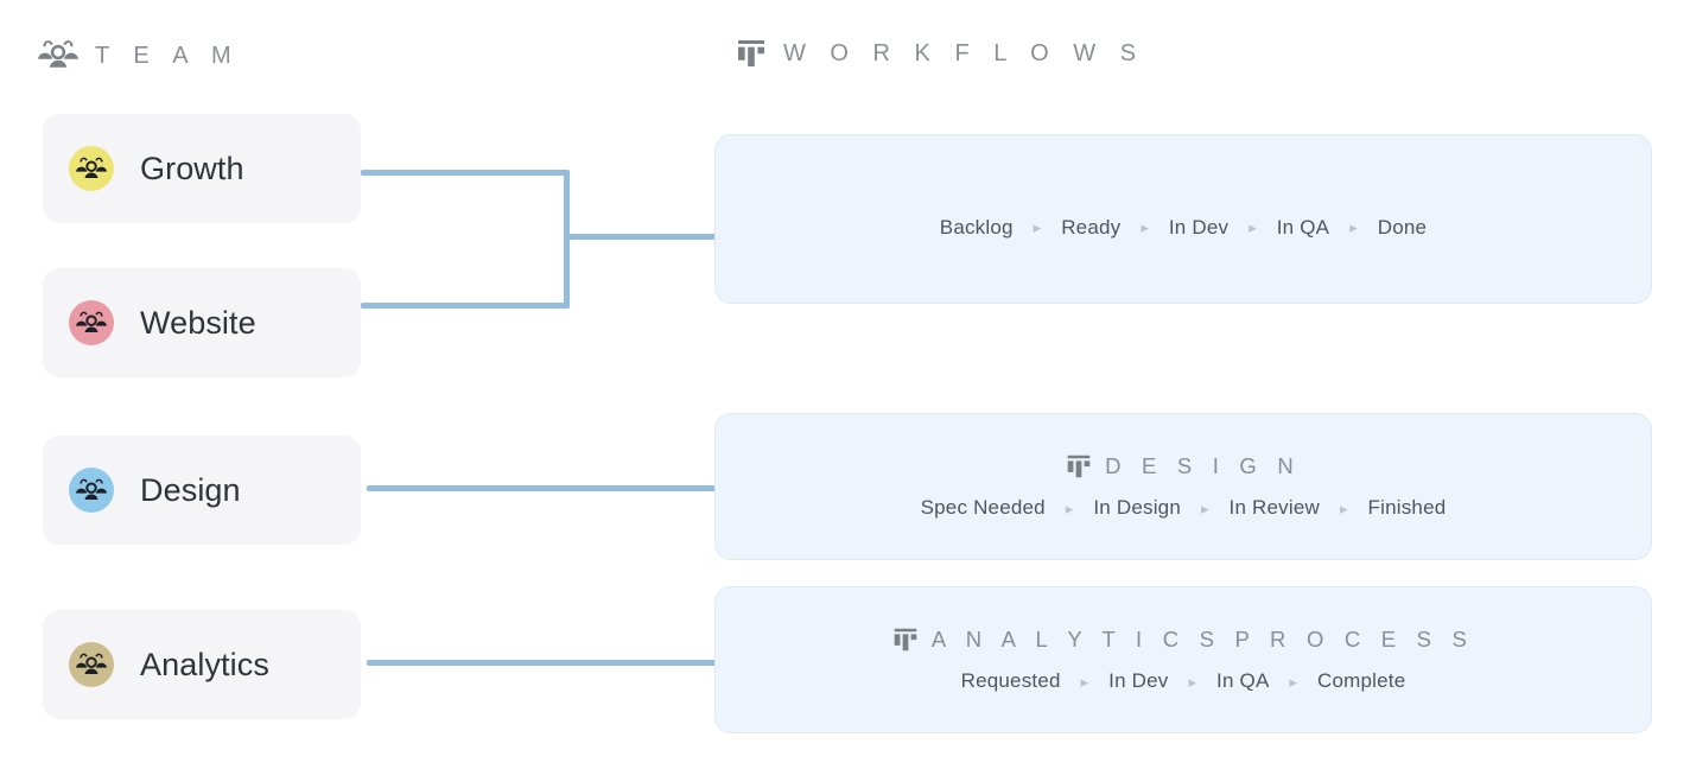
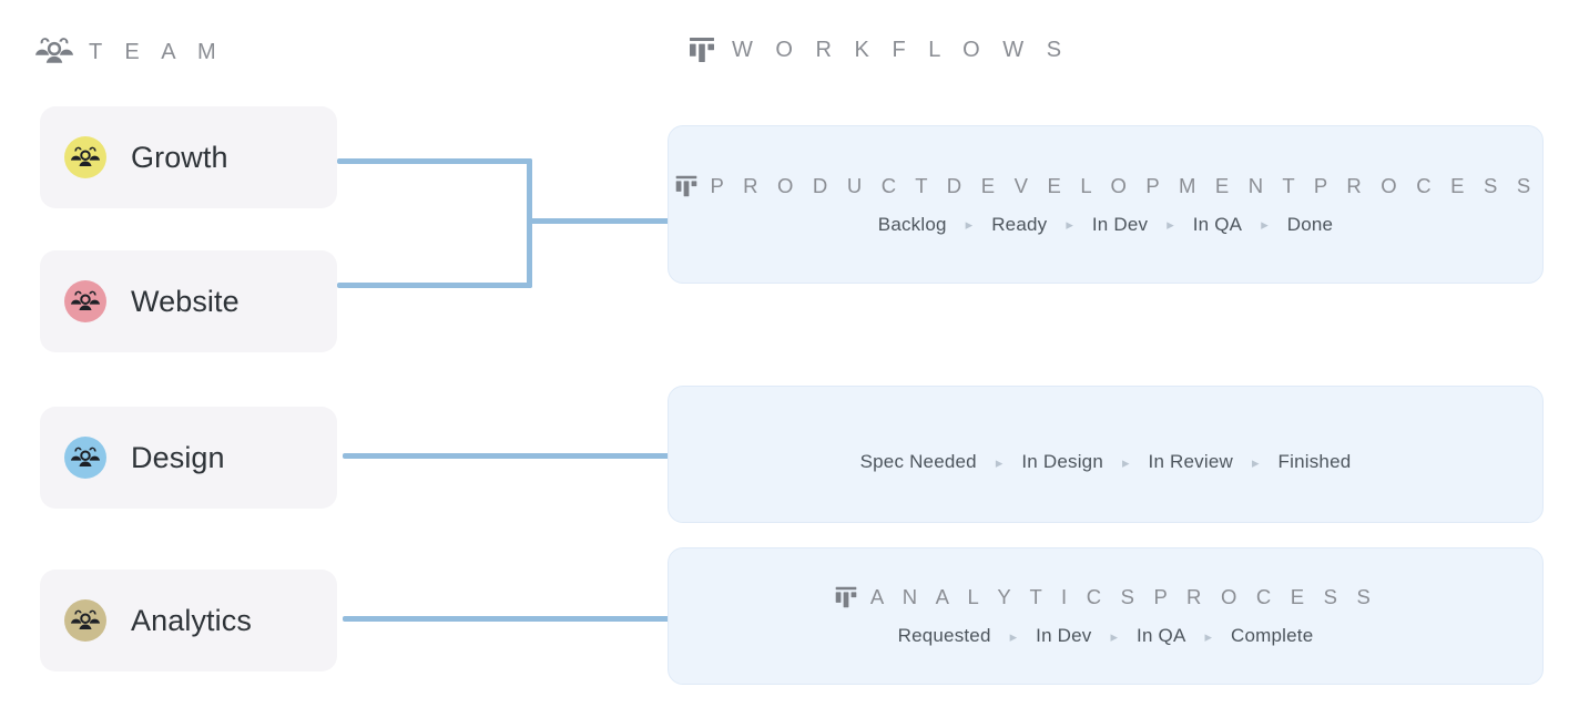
  T E A M
  W O R K F L O W S
  Growth
  Website
  Design
  Analytics
+ P R O D U C T D E V E L O P M E N T P R O C E S S
  Backlog
  ▸
  Ready
  ▸
  In Dev
  ▸
  In QA
  ▸
  Done
- D E S I G N
  Spec Needed
  ▸
  In Design
  ▸
  In Review
  ▸
  Finished
  A N A L Y T I C S P R O C E S S
  Requested
  ▸
  In Dev
  ▸
  In QA
  ▸
  Complete
